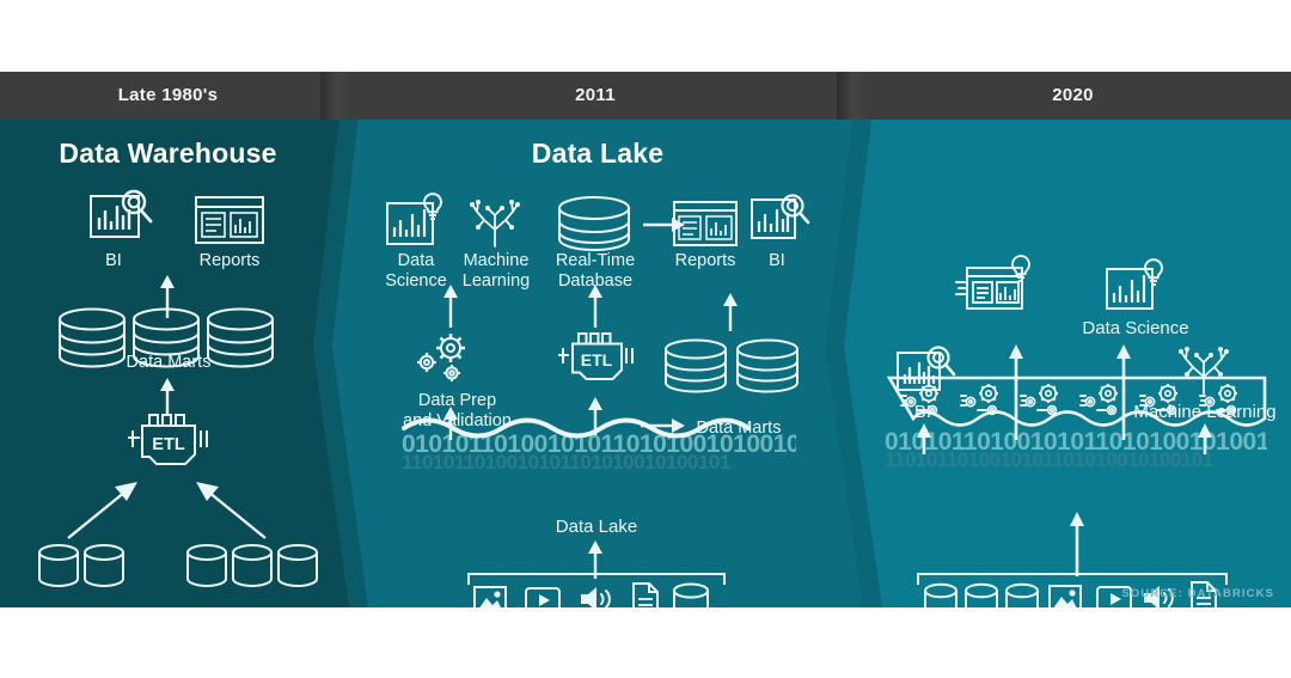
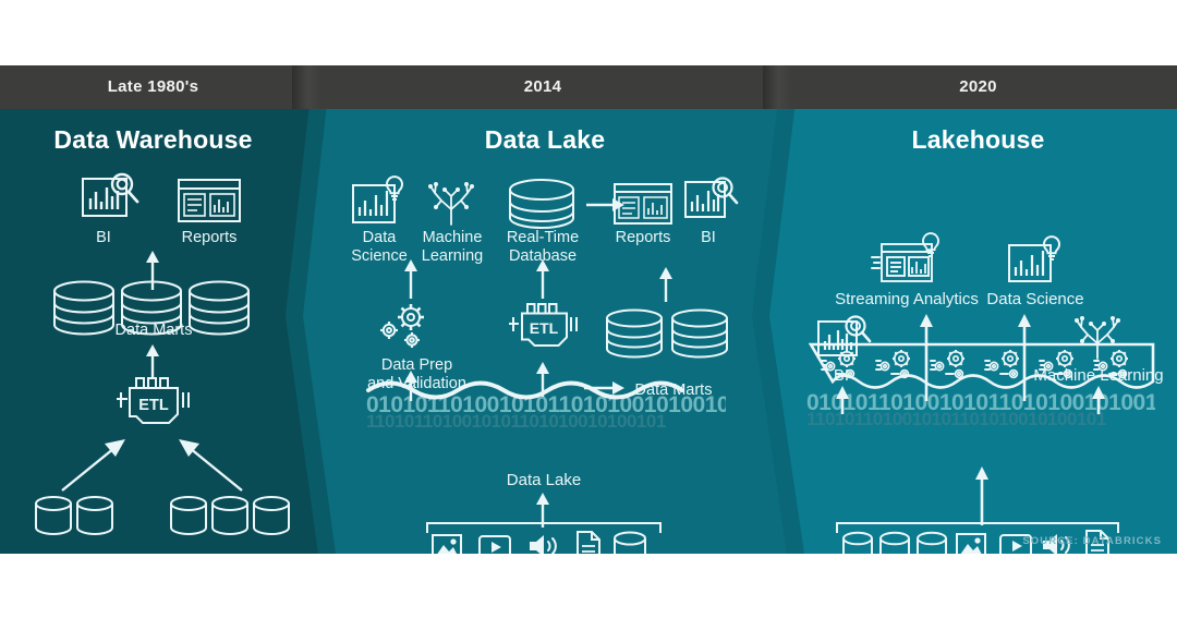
  Data Warehouse
  BI
  Reports
  Data Marts
  ETL
  Data Lake
  Data
  Science
  Machine
  Learning
  Real-Time
  Database
  Reports
  BI
  Data Prep
  ETL
  ataarts
  010101101001010110101001010010
  1101011010010101101010010100101
  Data Lake
+ Lakehouse
+ Streaming Analytics
  Data Science
  acineerning
  01010110100101011010100101001
  1101011010010101101010010100101
  SOURCE: DATABRICKS
  Late 1980's
- 2011
+ 2014
  2020
